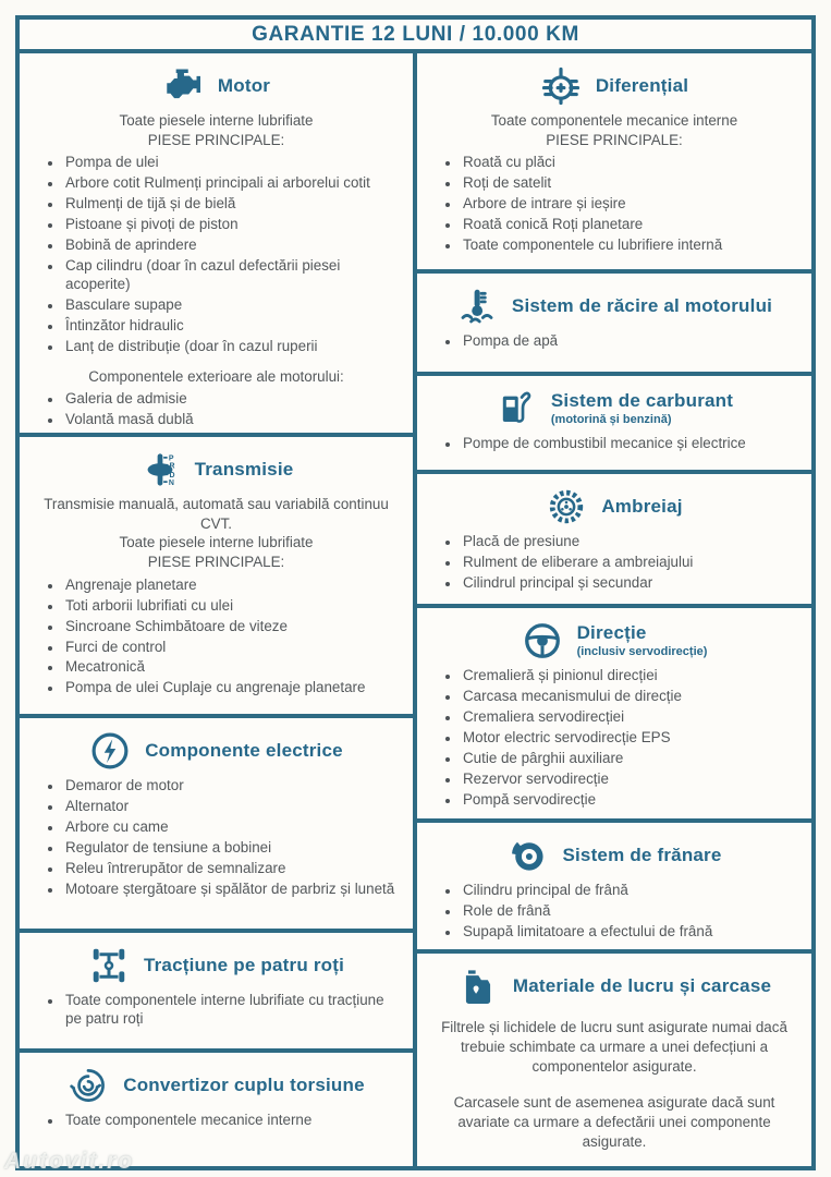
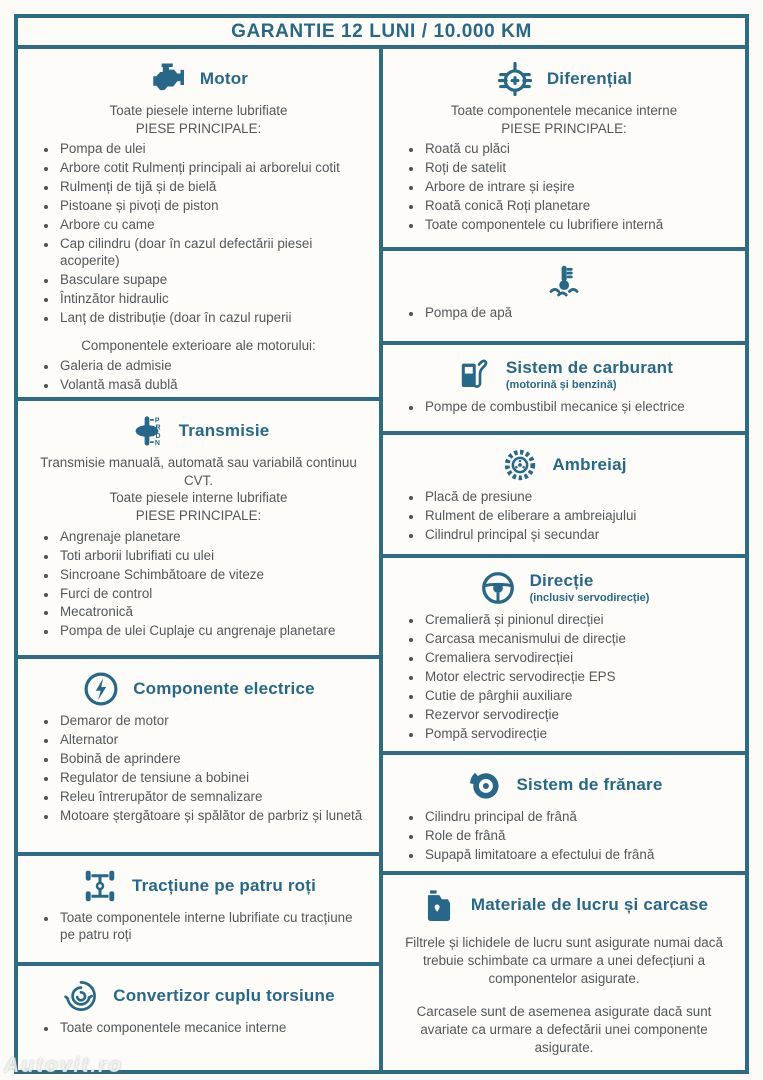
  GARANTIE 12 LUNI / 10.000 KM
  Motor
  Toate piesele interne lubrifiate
  PIESE PRINCIPALE:
  Pompa de ulei
  Arbore cotit Rulmenți principali ai arborelui cotit
  Rulmenți de tijă și de bielă
  Pistoane și pivoți de piston
- Bobină de aprindere
+ Arbore cu came
  Cap cilindru (doar în cazul defectării piesei acoperite)
  Basculare supape
  Întinzător hidraulic
  Lanț de distribuție (doar în cazul ruperii
  Componentele exterioare ale motorului:
  Galeria de admisie
  Volantă masă dublă
  Transmisie
  Transmisie manuală, automată sau variabilă continuu
  CVT.
  Toate piesele interne lubrifiate
  PIESE PRINCIPALE:
  Angrenaje planetare
  Toti arborii lubrifiati cu ulei
  Sincroane Schimbătoare de viteze
  Furci de control
  Mecatronică
  Pompa de ulei Cuplaje cu angrenaje planetare
  Componente electrice
  Demaror de motor
  Alternator
- Arbore cu came
+ Bobină de aprindere
  Regulator de tensiune a bobinei
  Releu întrerupător de semnalizare
  Motoare ștergătoare și spălător de parbriz și lunetă
  Tracțiune pe patru roți
  Toate componentele interne lubrifiate cu tracțiune pe patru roți
  Convertizor cuplu torsiune
  Toate componentele mecanice interne
  Diferențial
  Toate componentele mecanice interne
  PIESE PRINCIPALE:
  Roată cu plăci
  Roți de satelit
  Arbore de intrare și ieșire
  Roată conică Roți planetare
  Toate componentele cu lubrifiere internă
- Sistem de răcire al motorului
  Pompa de apă
  Sistem de carburant
  (motorină și benzină)
  Pompe de combustibil mecanice și electrice
  Ambreiaj
  Placă de presiune
  Rulment de eliberare a ambreiajului
  Cilindrul principal și secundar
  Direcție
  (inclusiv servodirecție)
  Cremalieră și pinionul direcției
  Carcasa mecanismului de direcție
  Cremaliera servodirecției
  Motor electric servodirecție EPS
  Cutie de pârghii auxiliare
  Rezervor servodirecție
  Pompă servodirecție
  Sistem de frănare
  Cilindru principal de frână
  Role de frână
  Supapă limitatoare a efectului de frână
  Materiale de lucru și carcase
  Filtrele și lichidele de lucru sunt asigurate numai dacă trebuie schimbate ca urmare a unei defecțiuni a componentelor asigurate.
  Carcasele sunt de asemenea asigurate dacă sunt avariate ca urmare a defectării unei componente asigurate.
  Autovit.ro
